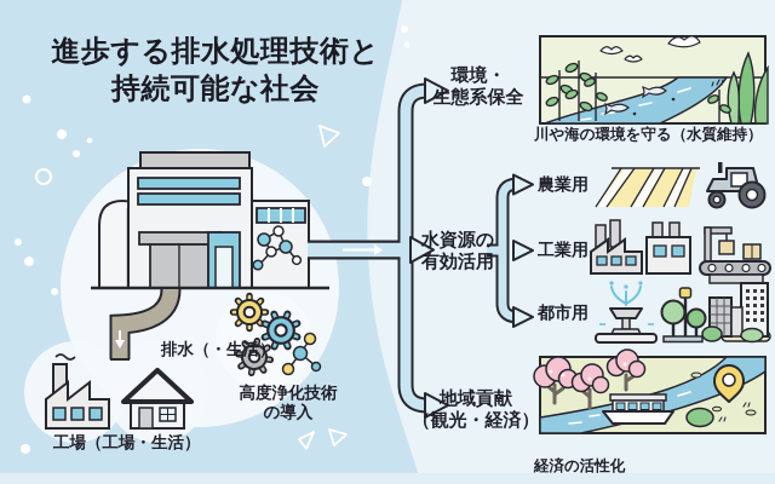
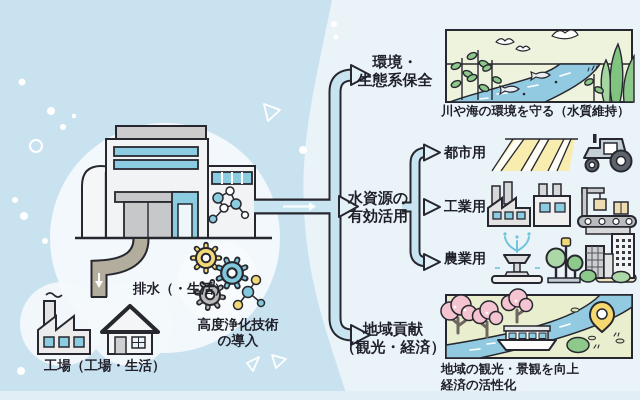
- 進歩する排水処理技術と
- 持続可能な社会
  排水（・生活）
  工場（工場・生活）
  高度浄化技術
  の導入
  環境・
  生態系保全
  水資源の
  有効活用
  地域貢献
  （観光・経済）
- 農業用
+ 都市用
  工業用
- 都市用
+ 農業用
  川や海の環境を守る（水質維持）
+ 地域の観光・景観を向上
  経済の活性化
